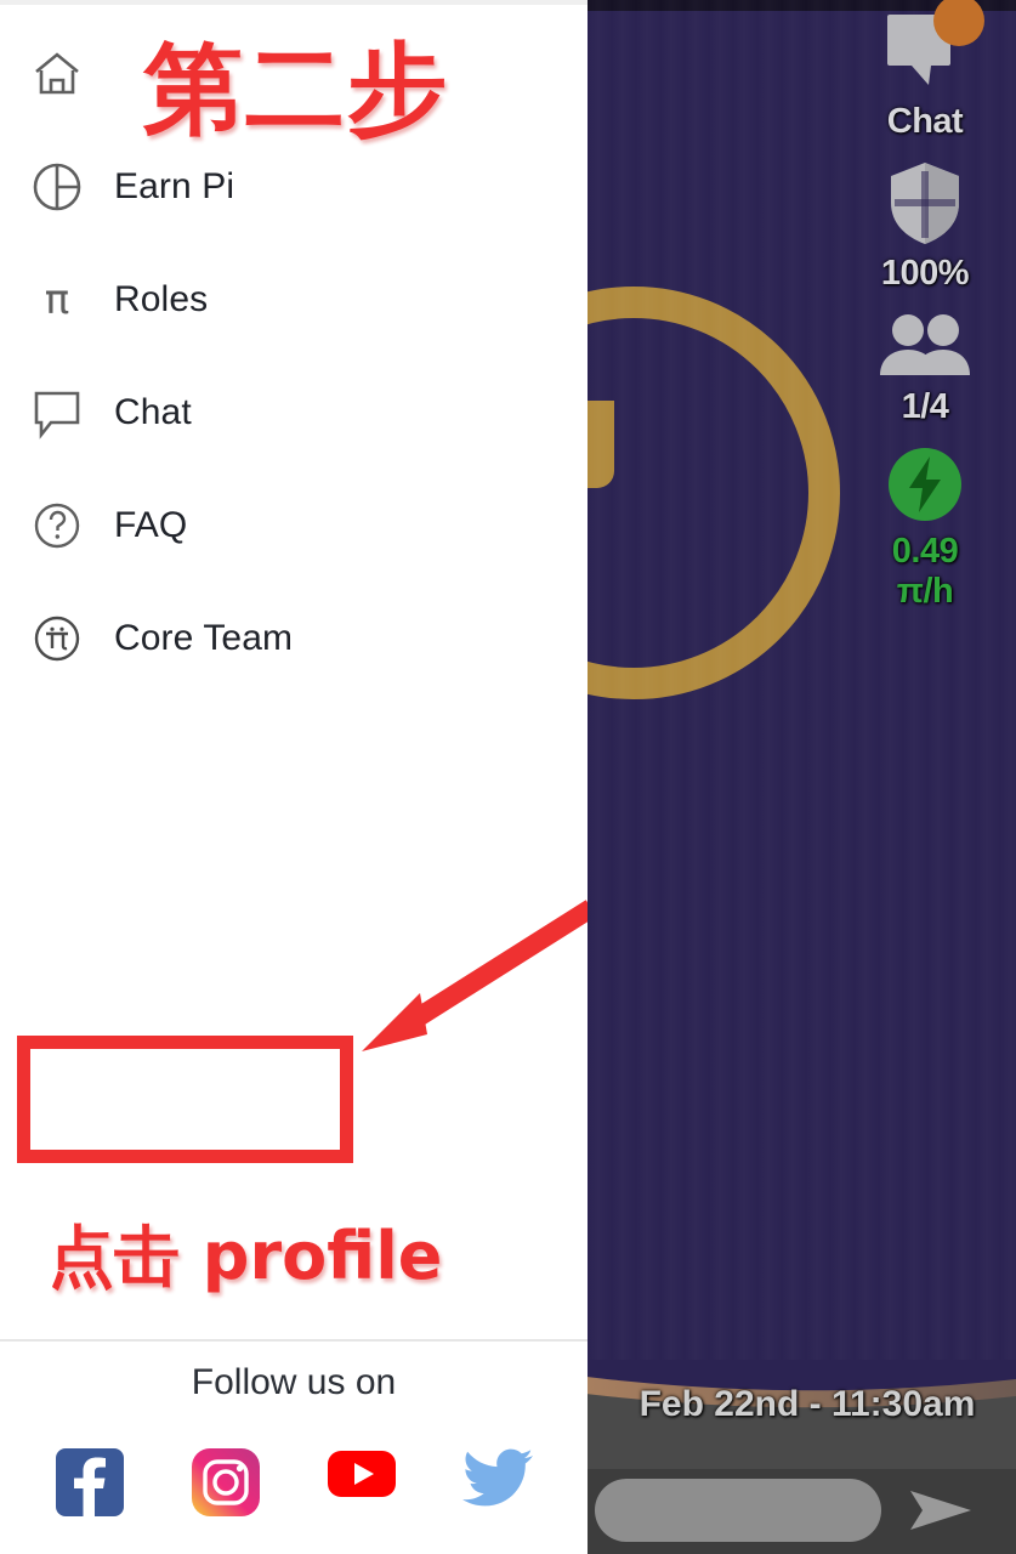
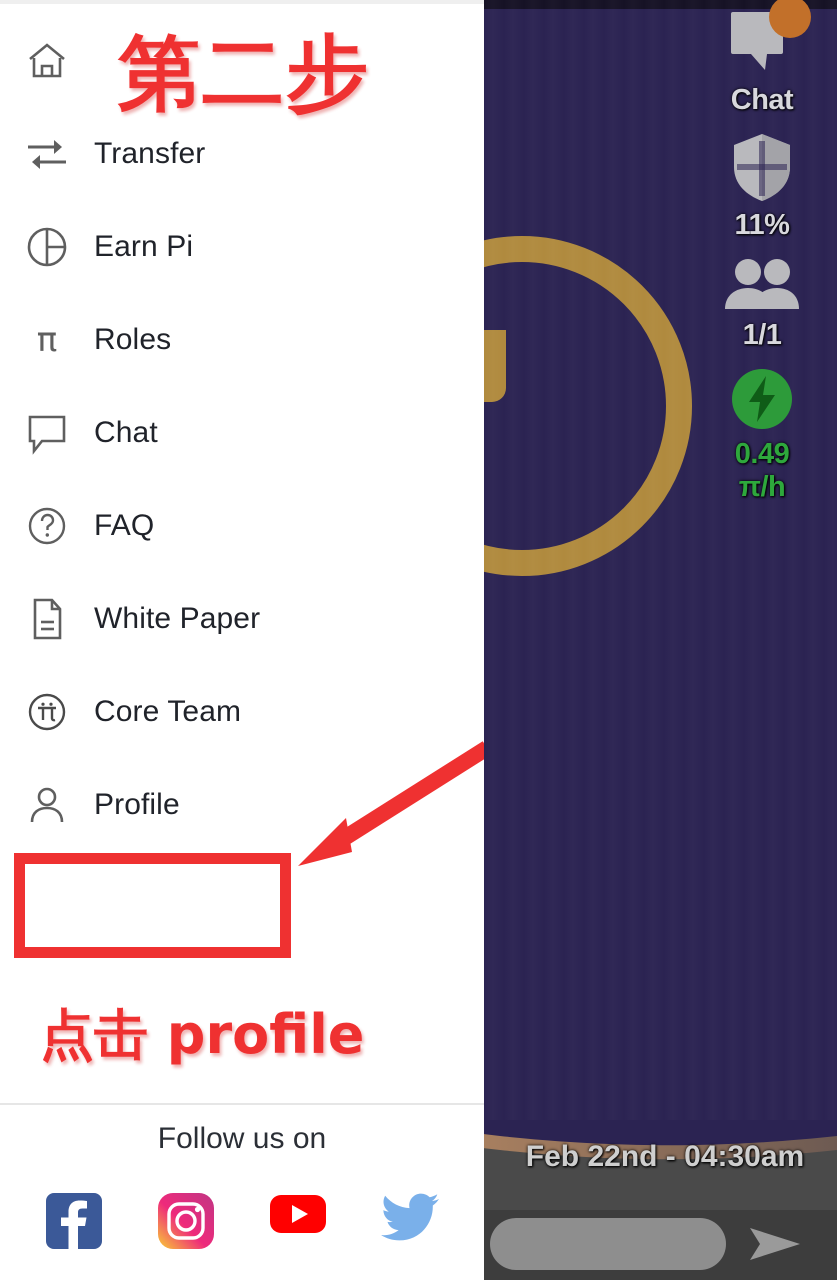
  Chat
- 100%
+ 11%
- 1/4
+ 1/1
  0.49
  π/h
- Feb 22nd - 11:30am
+ Feb 22nd - 04:30am
+ Transfer
  Earn Pi
  π
  Roles
  Chat
  FAQ
+ White Paper
  Core Team
+ Profile
  Follow us on
  第二步
  点击 profile
